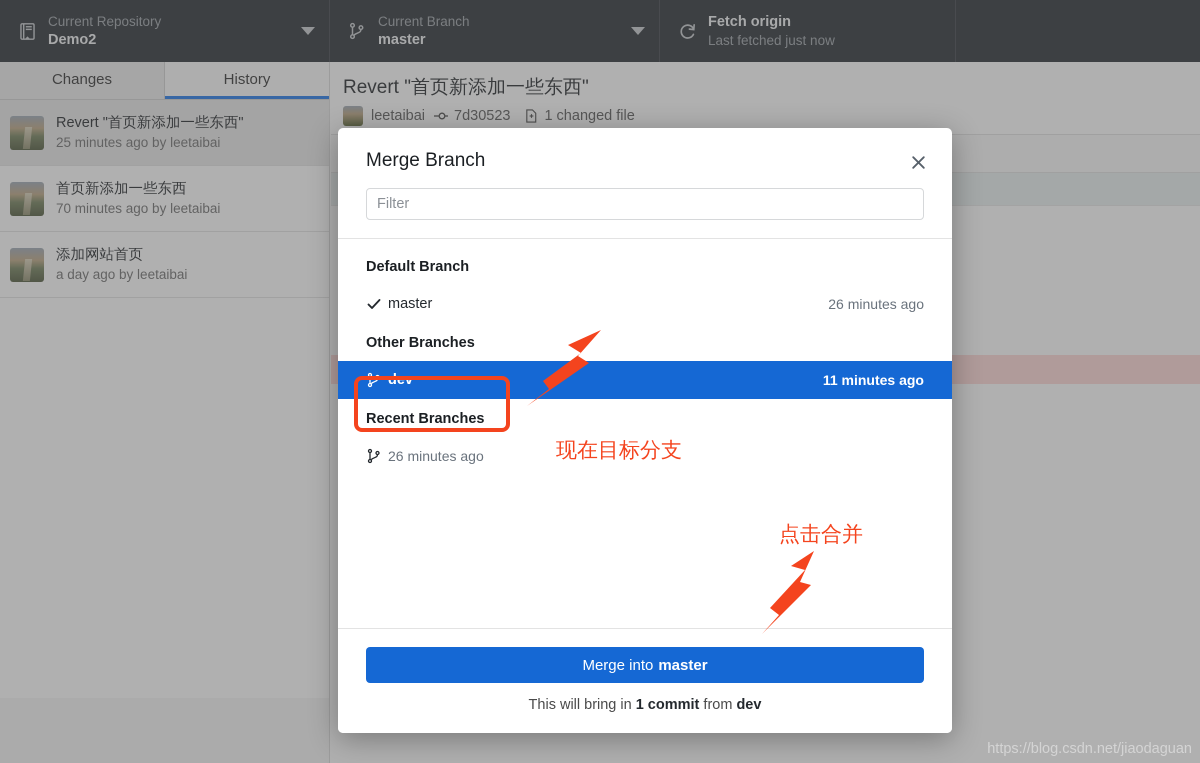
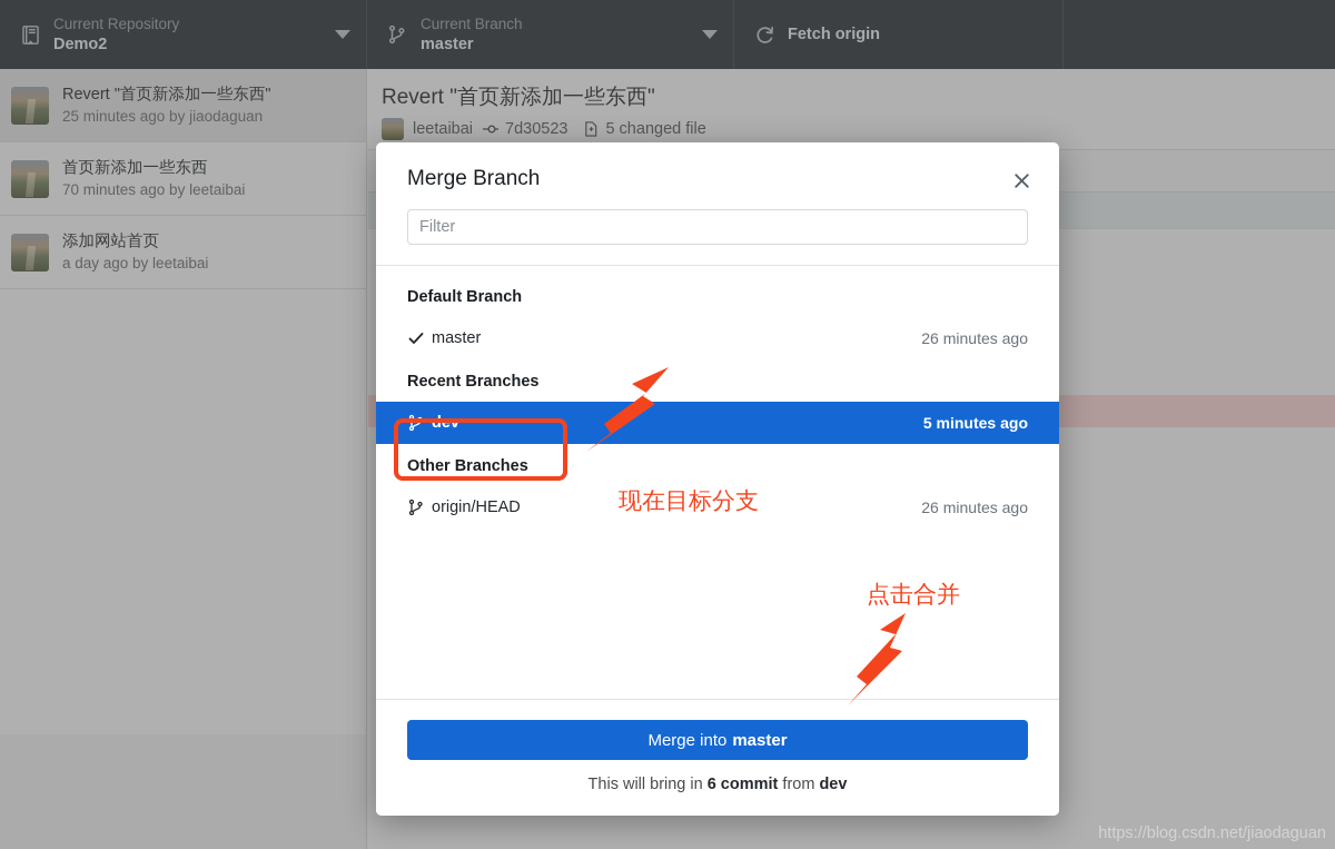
  Current Repository
  Demo2
  Current Branch
  master
  Fetch origin
- Last fetched just now
- Changes
- History
  Revert "首页新添加一些东西"
- 25 minutes ago by leetaibai
+ 25 minutes ago by jiaodaguan
  首页新添加一些东西
  70 minutes ago by leetaibai
  添加网站首页
  a day ago by leetaibai
  Revert "首页新添加一些东西"
  leetaibai
  7d30523
- 1 changed file
+ 5 changed file
  Merge Branch
  Filter
  Default Branch
  master
  26 minutes ago
- Other Branches
+ Recent Branches
  dev
- 11 minutes ago
+ 5 minutes ago
- Recent Branches
+ Other Branches
+ origin/HEAD
  26 minutes ago
  Merge into
  master
- This will bring in 1 commit from dev
+ This will bring in 6 commit from dev
  现在目标分支
  点击合并
  https://blog.csdn.net/jiaodaguan
